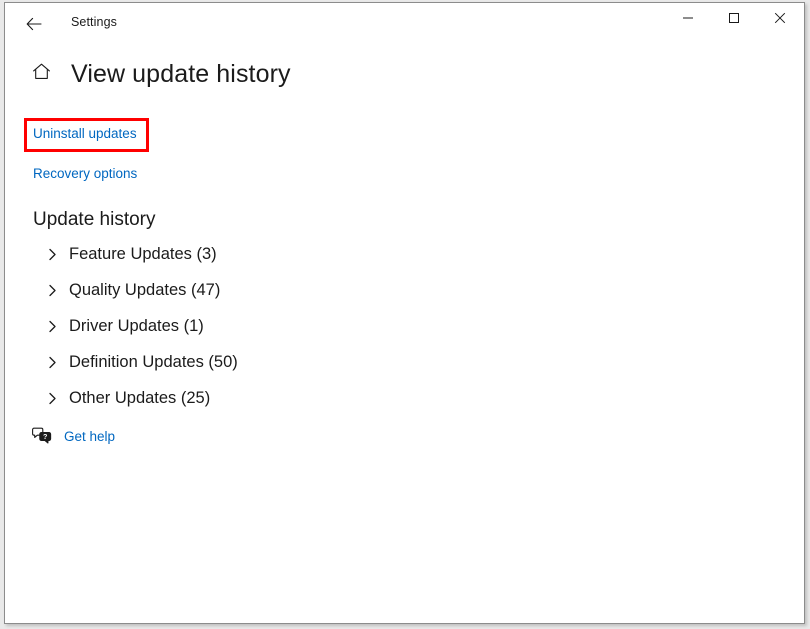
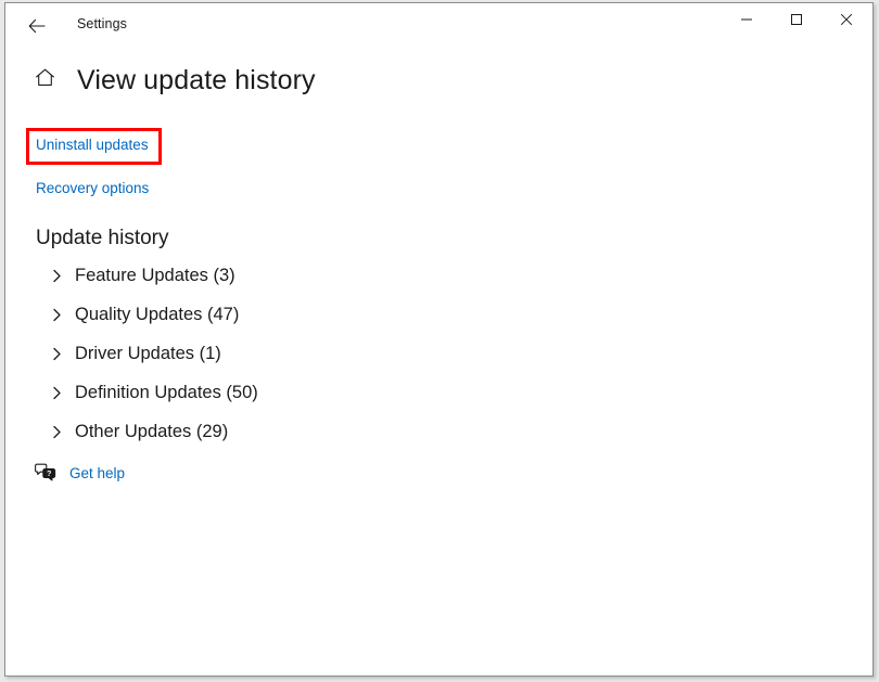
  Settings
  View update history
  Uninstall updates
  Recovery options
  Update history
  Feature Updates (3)
  Quality Updates (47)
  Driver Updates (1)
  Definition Updates (50)
- Other Updates (25)
+ Other Updates (29)
  ?
  Get help
